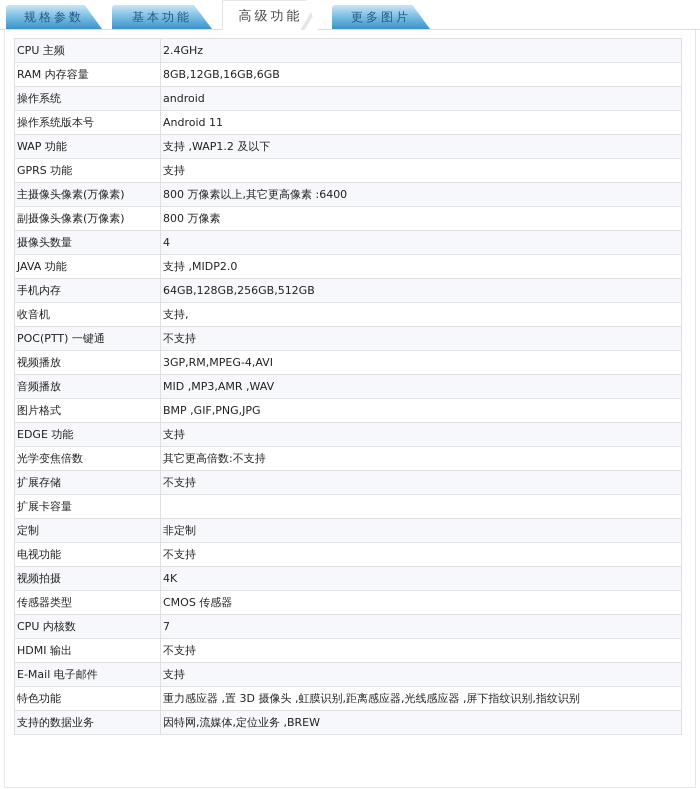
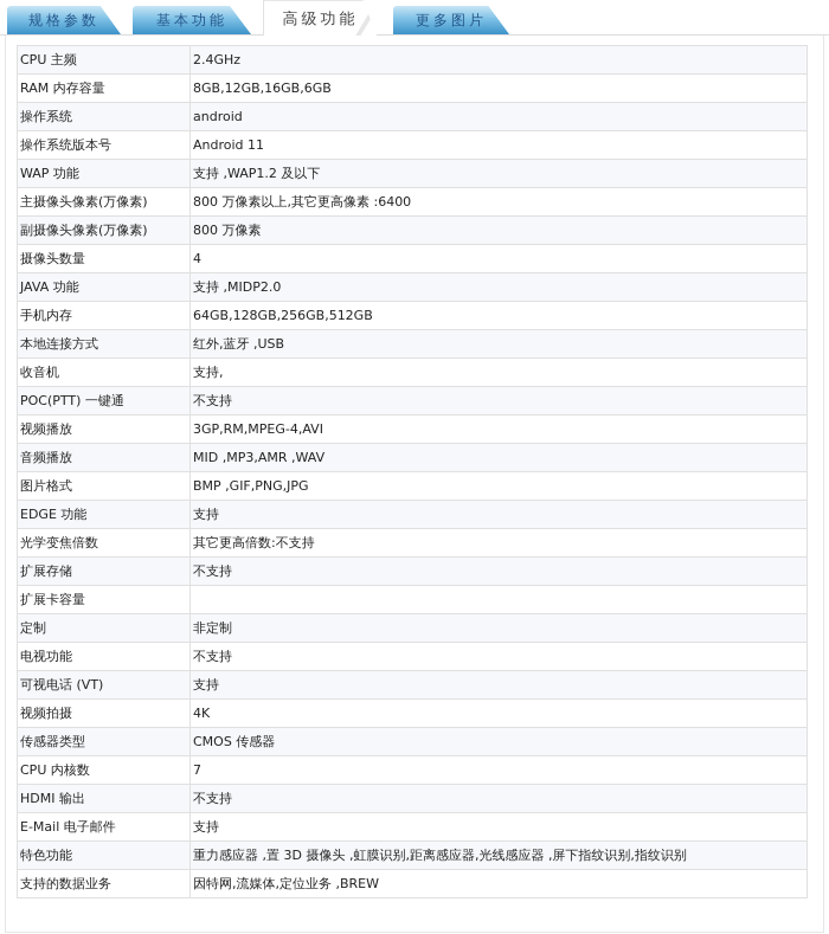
  规格参数
  基本功能
  高级功能
  更多图片
  CPU 主频	2.4GHz
  RAM 内存容量	8GB,12GB,16GB,6GB
  操作系统	android
  操作系统版本号	Android 11
  WAP 功能	支持 ,WAP1.2 及以下
- GPRS 功能	支持
  主摄像头像素(万像素)	800 万像素以上,其它更高像素 :6400
  副摄像头像素(万像素)	800 万像素
  摄像头数量	4
  JAVA 功能	支持 ,MIDP2.0
  手机内存	64GB,128GB,256GB,512GB
+ 本地连接方式	红外,蓝牙 ,USB
  收音机	支持,
  POC(PTT) 一键通	不支持
  视频播放	3GP,RM,MPEG-4,AVI
  音频播放	MID ,MP3,AMR ,WAV
  图片格式	BMP ,GIF,PNG,JPG
  EDGE 功能	支持
  光学变焦倍数	其它更高倍数:不支持
  扩展存储	不支持
  扩展卡容量
  定制	非定制
  电视功能	不支持
+ 可视电话 (VT)	支持
  视频拍摄	4K
  传感器类型	CMOS 传感器
  CPU 内核数	7
  HDMI 输出	不支持
  E-Mail 电子邮件	支持
  特色功能	重力感应器 ,置 3D 摄像头 ,虹膜识别,距离感应器,光线感应器 ,屏下指纹识别,指纹识别
  支持的数据业务	因特网,流媒体,定位业务 ,BREW
